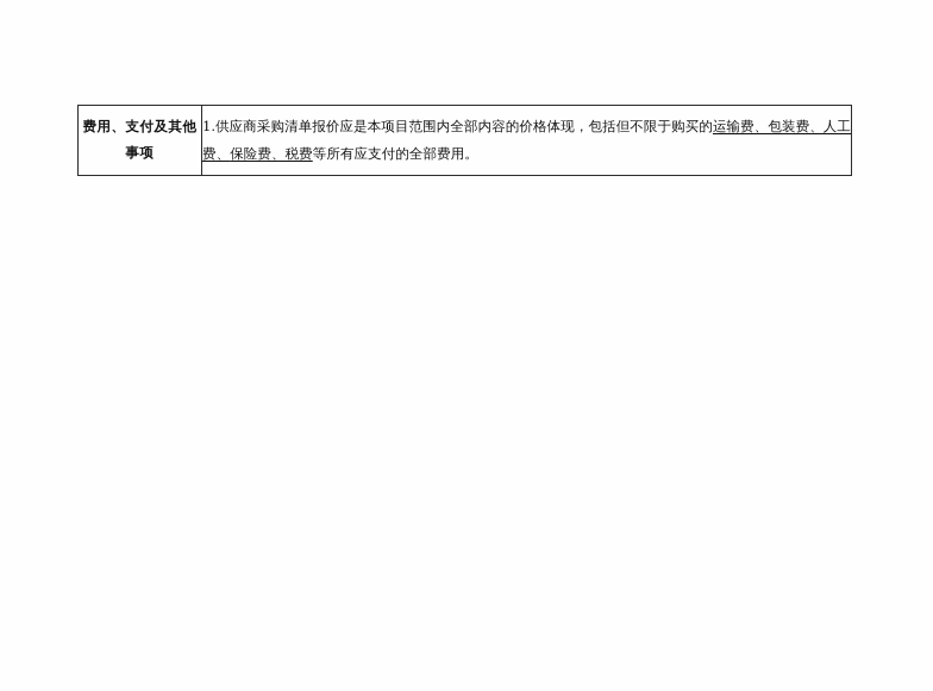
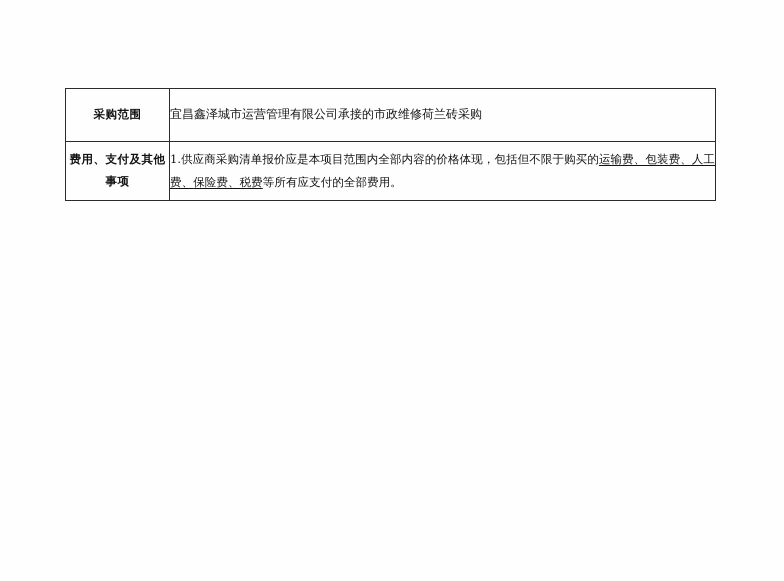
+ 采购范围	宜昌鑫泽城市运营管理有限公司承接的市政维修荷兰砖采购
  费用、支付及其他 事项	1.供应商采购清单报价应是本项目范围内全部内容的价格体现，包括但不限于购买的运输费、包装费、人工费、保险费、税费等所有应支付的全部费用。
